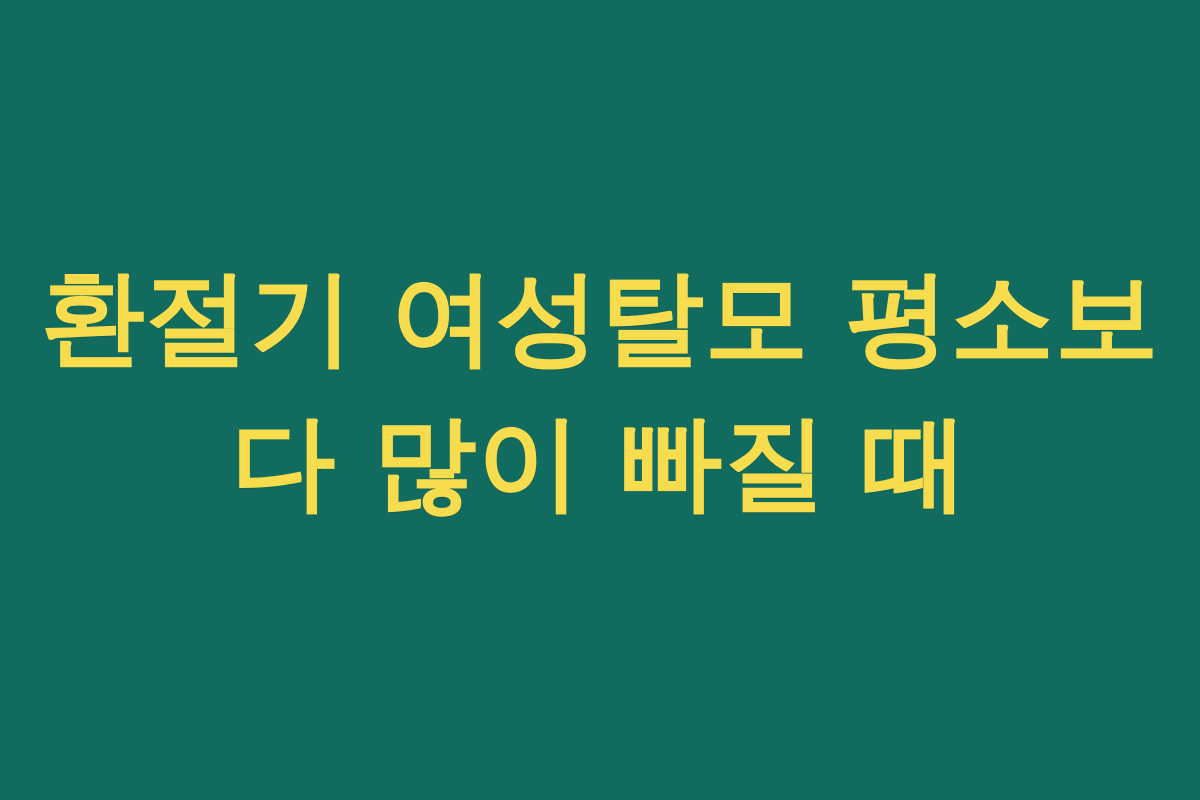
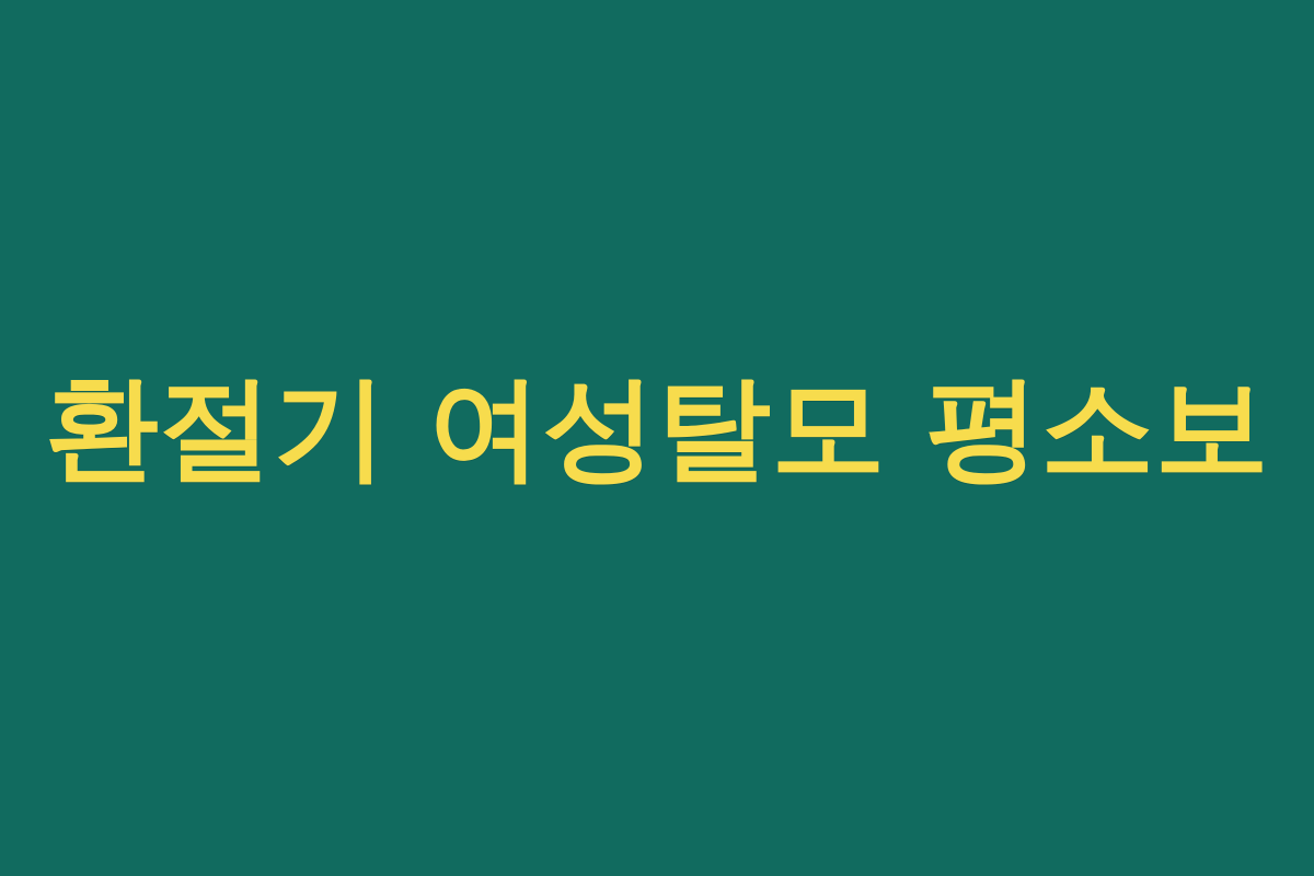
  환절기 여성탈모 평소보
- 다 많이 빠질 때
